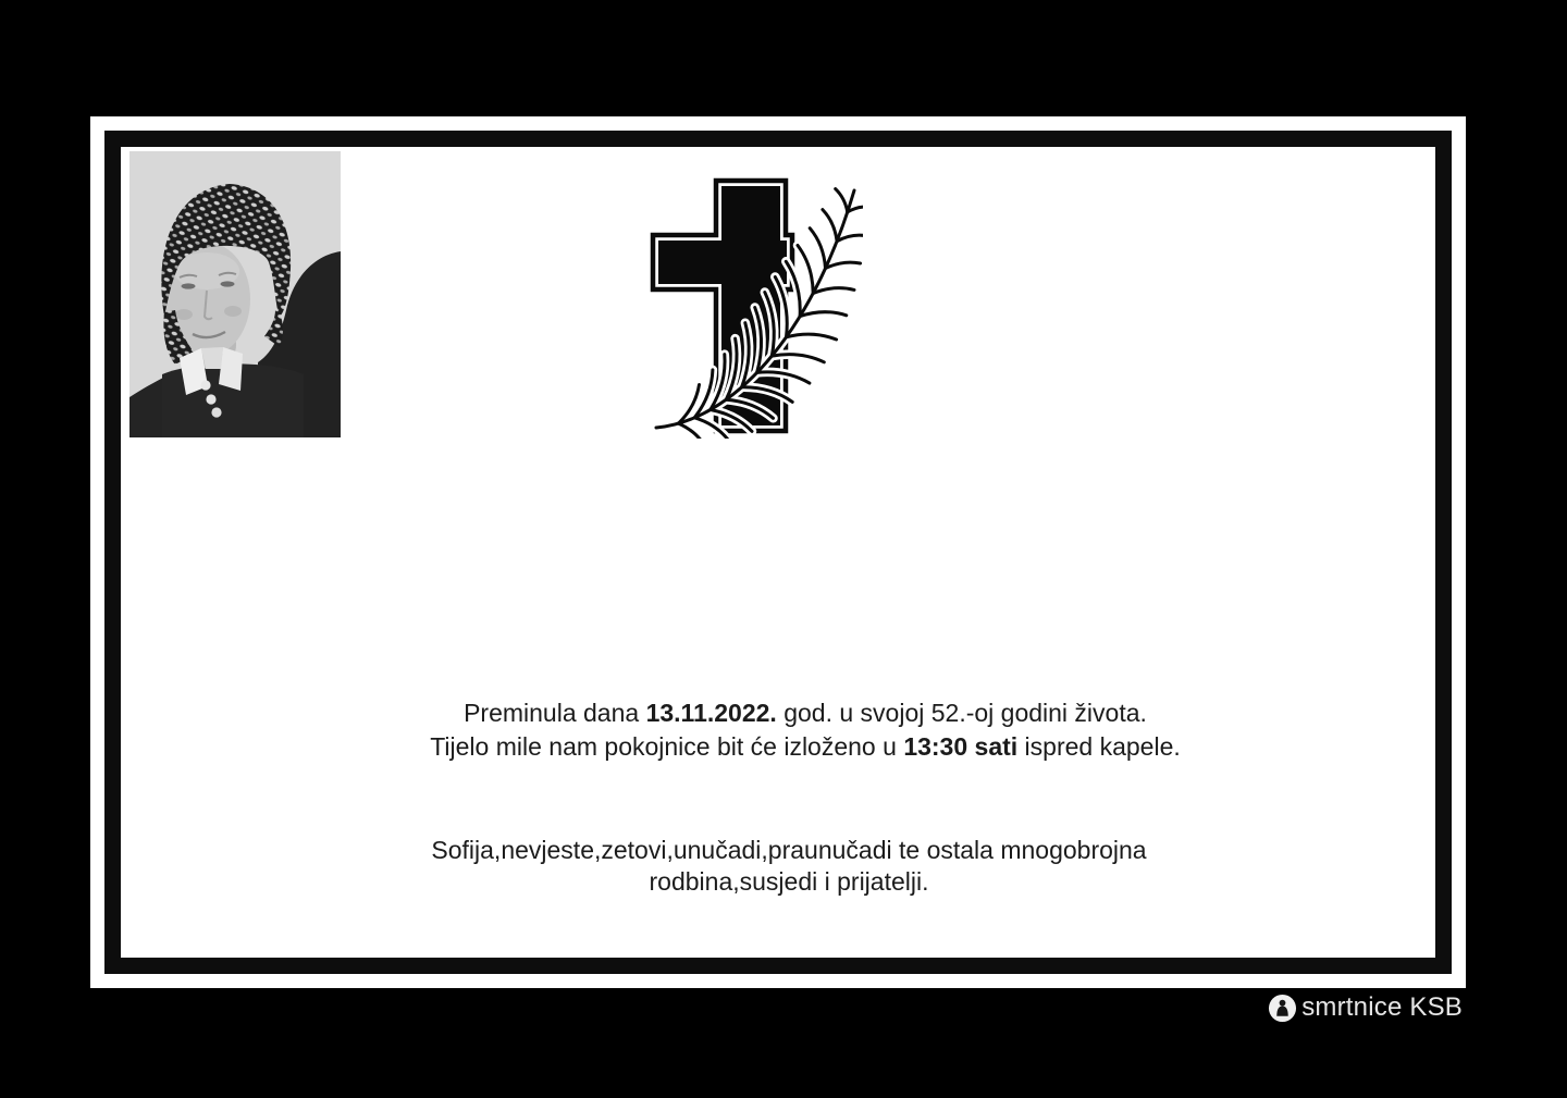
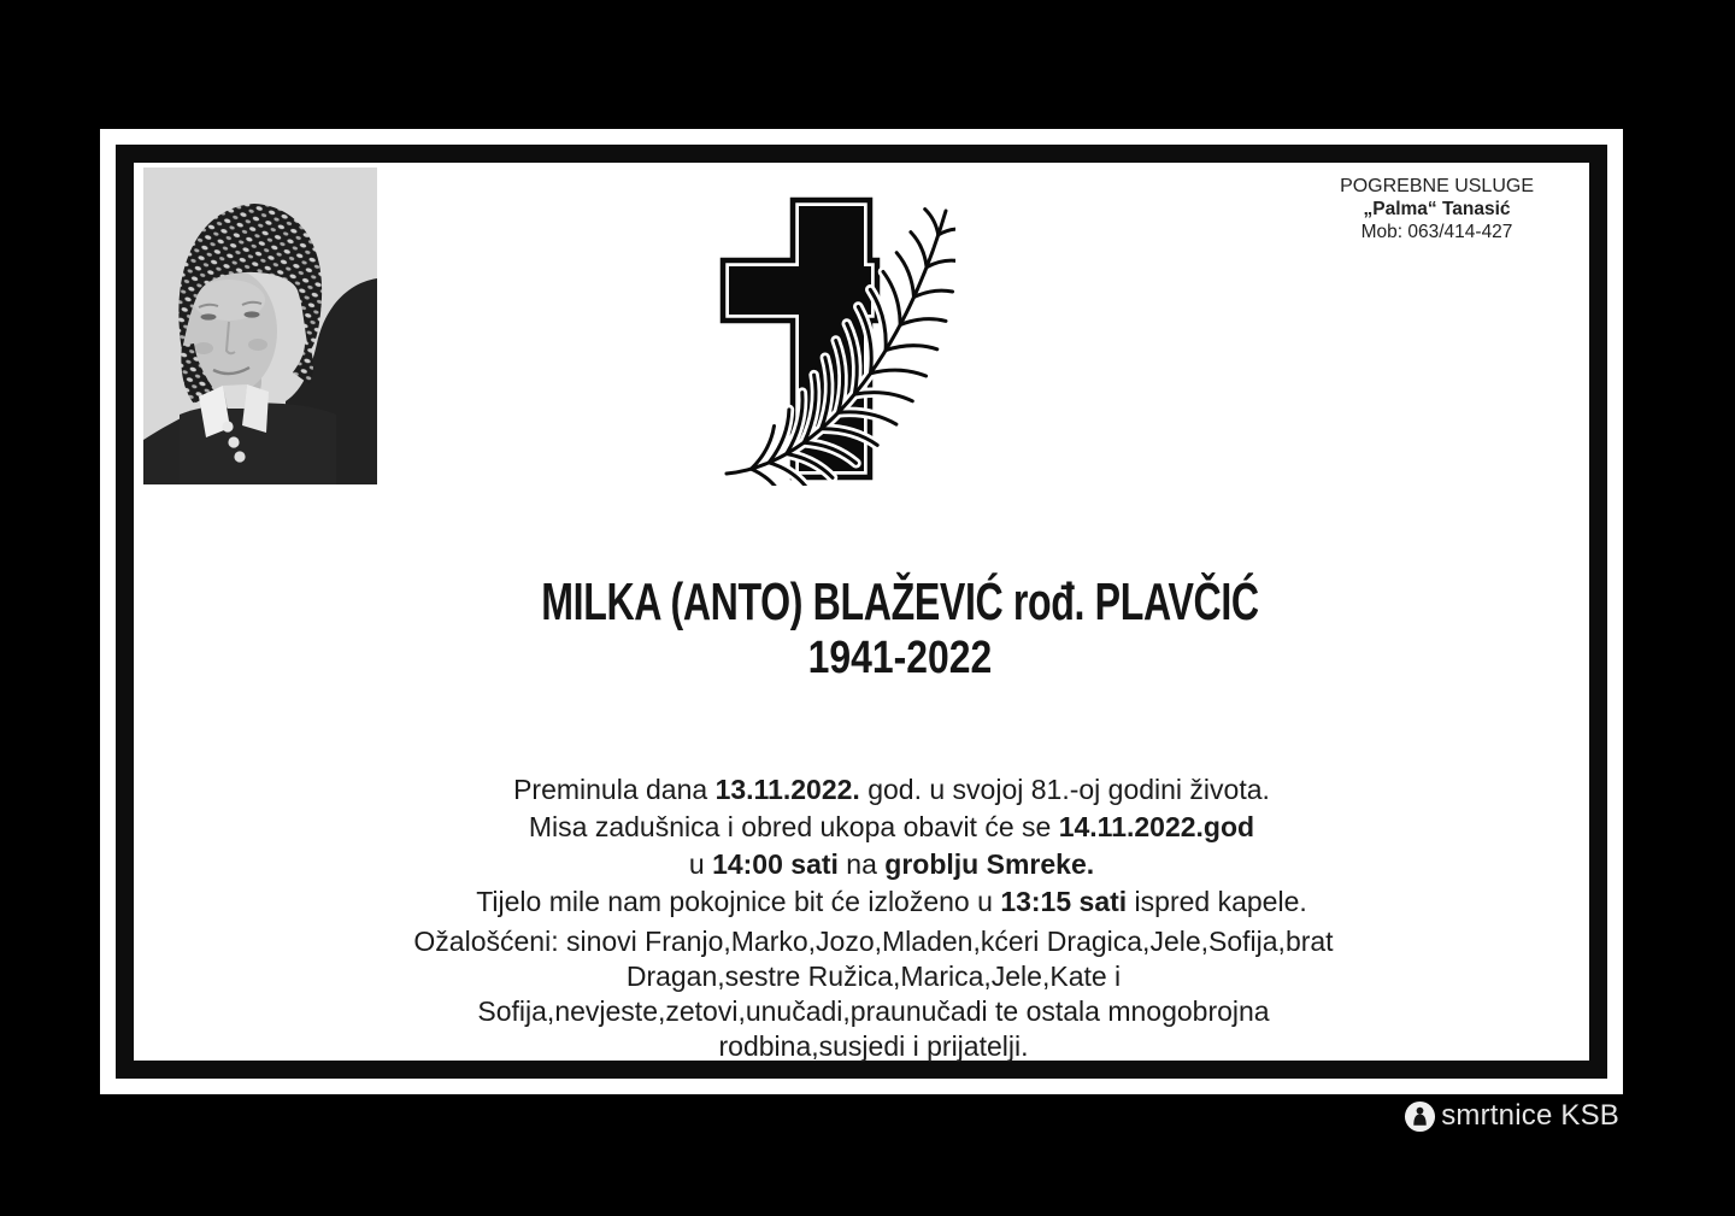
+ POGREBNE USLUGE
+ „Palma“ Tanasić
+ Mob: 063/414-427
+ MILKA (ANTO) BLAŽEVIĆ rođ. PLAVČIĆ
+ 1941-2022
- Preminula dana 13.11.2022. god. u svojoj 52.-oj godini života.
+ Preminula dana 13.11.2022. god. u svojoj 81.-oj godini života.
+ Misa zadušnica i obred ukopa obavit će se 14.11.2022.god
+ u 14:00 sati na groblju Smreke.
- Tijelo mile nam pokojnice bit će izloženo u 13:30 sati ispred kapele.
+ Tijelo mile nam pokojnice bit će izloženo u 13:15 sati ispred kapele.
+ Ožalošćeni: sinovi Franjo,Marko,Jozo,Mladen,kćeri Dragica,Jele,Sofija,brat
+ Dragan,sestre Ružica,Marica,Jele,Kate i
  Sofija,nevjeste,zetovi,unučadi,praunučadi te ostala mnogobrojna
  rodbina,susjedi i prijatelji.
  smrtnice KSB
